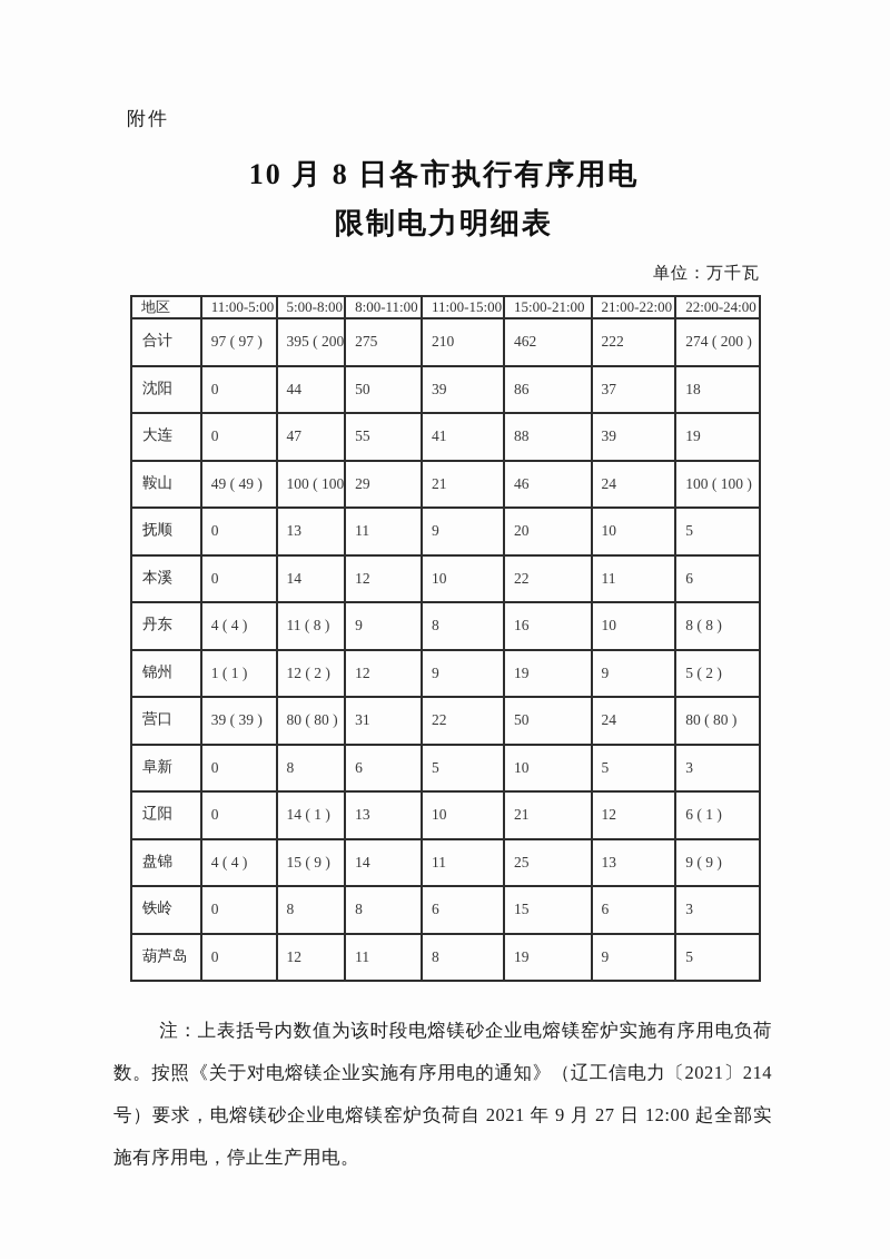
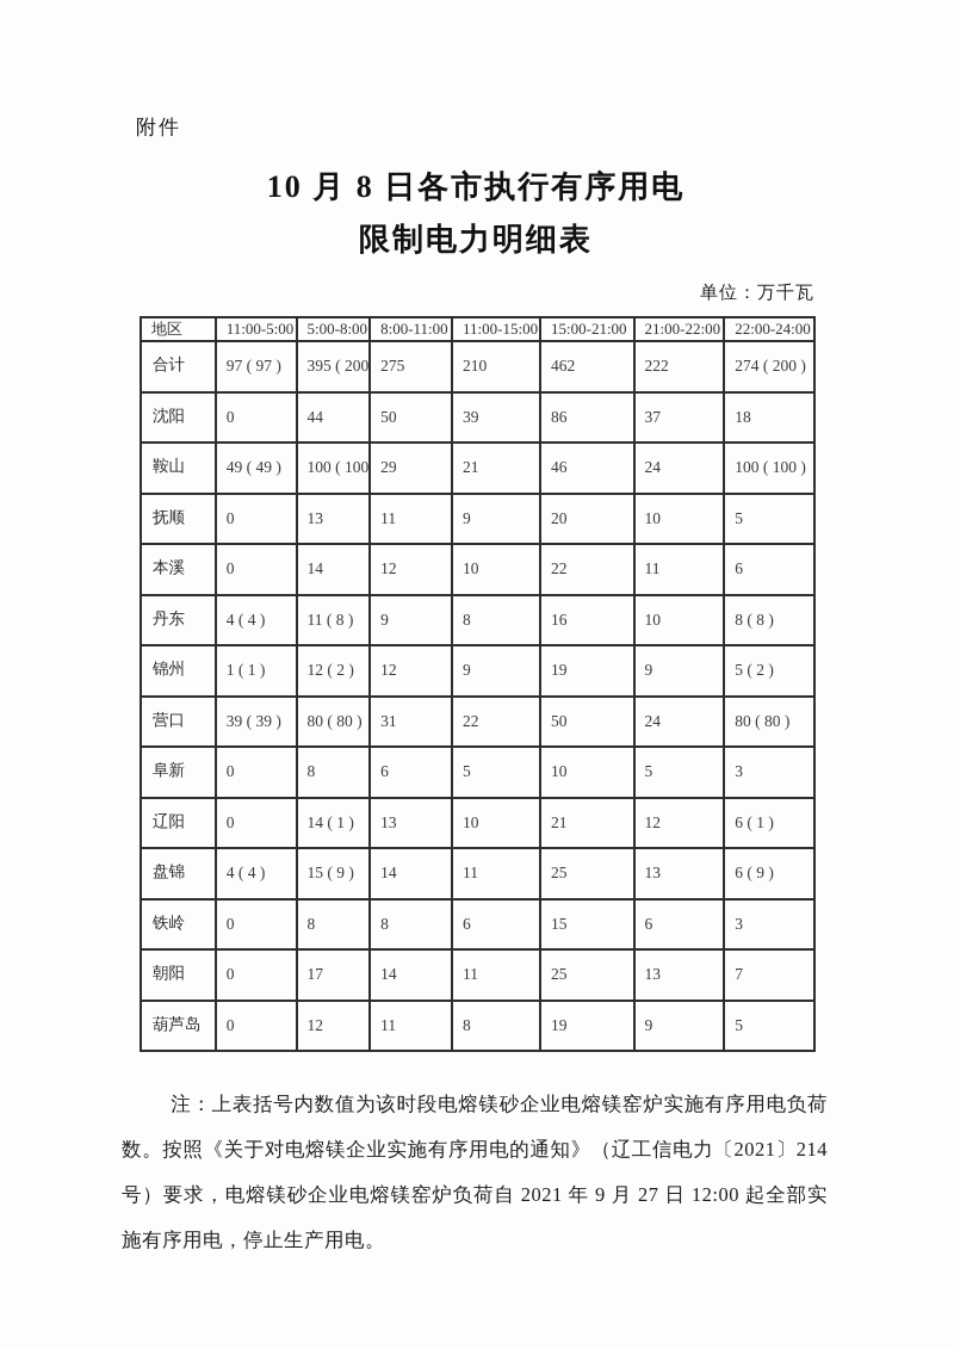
  附件
  10 月 8 日各市执行有序用电
  限制电力明细表
  单位：万千瓦
  地区	11:00-5:00	5:00-8:00	8:00-11:00	11:00-15:00	15:00-21:00	21:00-22:00	22:00-24:00
  合计	97 ( 97 )	395 ( 200	275	210	462	222	274 ( 200 )
  沈阳	0	44	50	39	86	37	18
- 大连	0	47	55	41	88	39	19
  鞍山	49 ( 49 )	100 ( 100	29	21	46	24	100 ( 100 )
  抚顺	0	13	11	9	20	10	5
  本溪	0	14	12	10	22	11	6
  丹东	4 ( 4 )	11 ( 8 )	9	8	16	10	8 ( 8 )
  锦州	1 ( 1 )	12 ( 2 )	12	9	19	9	5 ( 2 )
  营口	39 ( 39 )	80 ( 80 )	31	22	50	24	80 ( 80 )
  阜新	0	8	6	5	10	5	3
  辽阳	0	14 ( 1 )	13	10	21	12	6 ( 1 )
- 盘锦	4 ( 4 )	15 ( 9 )	14	11	25	13	9 ( 9 )
+ 盘锦	4 ( 4 )	15 ( 9 )	14	11	25	13	6 ( 9 )
  铁岭	0	8	8	6	15	6	3
+ 朝阳	0	17	14	11	25	13	7
  葫芦岛	0	12	11	8	19	9	5
  注：上表括号内数值为该时段电熔镁砂企业电熔镁窑炉实施有序用电负荷数。按照《关于对电熔镁企业实施有序用电的通知》（辽工信电力〔2021〕214 号）要求，电熔镁砂企业电熔镁窑炉负荷自 2021 年 9 月 27 日 12:00 起全部实施有序用电，停止生产用电。
